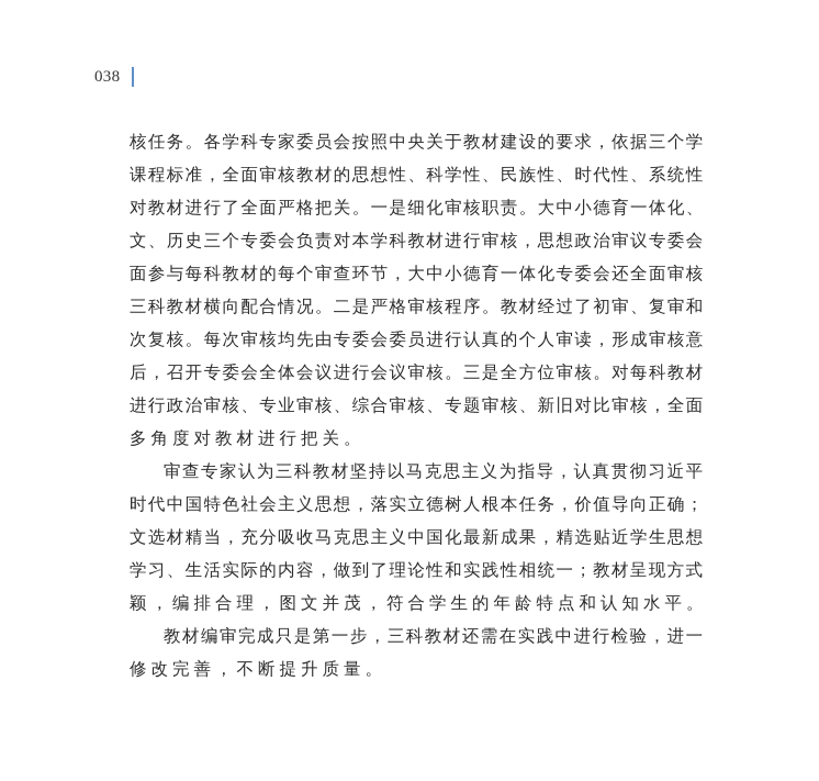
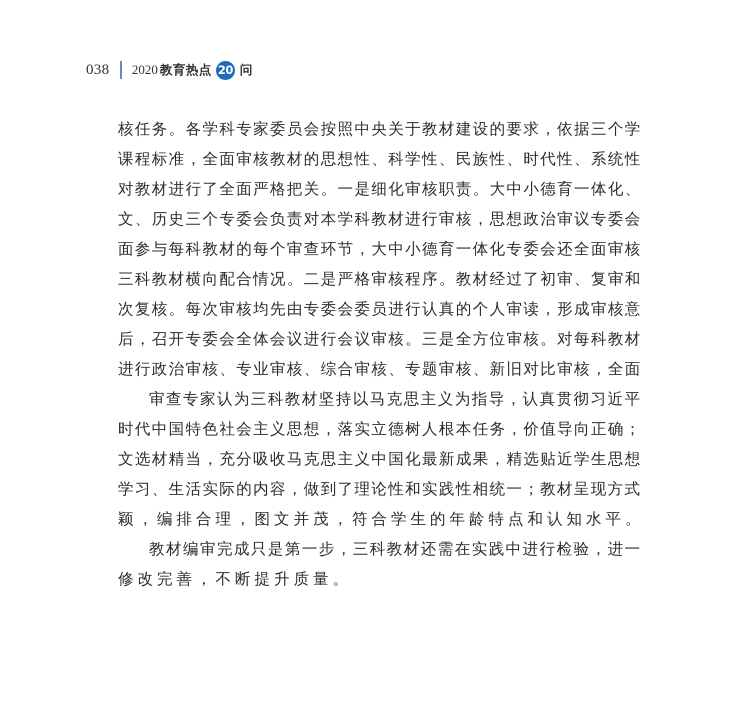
  038
+ 2020
+ 教育热点
+ 20
+ 问
  核 任 务 。 各 学 科 专 家 委 员 会 按 照 中 央 关 于 教 材 建 设 的 要 求 ， 依 据 三 个 学
  课 程 标 准 ， 全 面 审 核 教 材 的 思 想 性 、 科 学 性 、 民 族 性 、 时 代 性 、 系 统 性
  对 教 材 进 行 了 全 面 严 格 把 关 。 一 是 细 化 审 核 职 责 。 大 中 小 德 育 一 体 化 、
  文 、 历 史 三 个 专 委 会 负 责 对 本 学 科 教 材 进 行 审 核 ， 思 想 政 治 审 议 专 委 会
  面 参 与 每 科 教 材 的 每 个 审 查 环 节 ， 大 中 小 德 育 一 体 化 专 委 会 还 全 面 审 核
  三 科 教 材 横 向 配 合 情 况 。 二 是 严 格 审 核 程 序 。 教 材 经 过 了 初 审 、 复 审 和
  次 复 核 。 每 次 审 核 均 先 由 专 委 会 委 员 进 行 认 真 的 个 人 审 读 ， 形 成 审 核 意
  后 ， 召 开 专 委 会 全 体 会 议 进 行 会 议 审 核 。 三 是 全 方 位 审 核 。 对 每 科 教 材
  进 行 政 治 审 核 、 专 业 审 核 、 综 合 审 核 、 专 题 审 核 、 新 旧 对 比 审 核 ， 全 面
- 多角度对教材进行把关。
  审 查 专 家 认 为 三 科 教 材 坚 持 以 马 克 思 主 义 为 指 导 ， 认 真 贯 彻 习 近 平
  时 代 中 国 特 色 社 会 主 义 思 想 ， 落 实 立 德 树 人 根 本 任 务 ， 价 值 导 向 正 确 ；
  文 选 材 精 当 ， 充 分 吸 收 马 克 思 主 义 中 国 化 最 新 成 果 ， 精 选 贴 近 学 生 思 想
  学 习 、 生 活 实 际 的 内 容 ， 做 到 了 理 论 性 和 实 践 性 相 统 一 ； 教 材 呈 现 方 式
  颖，编排合理，图文并茂，符合学生的年龄特点和认知水平。
  教 材 编 审 完 成 只 是 第 一 步 ， 三 科 教 材 还 需 在 实 践 中 进 行 检 验 ， 进 一
  修改完善，不断提升质量。
